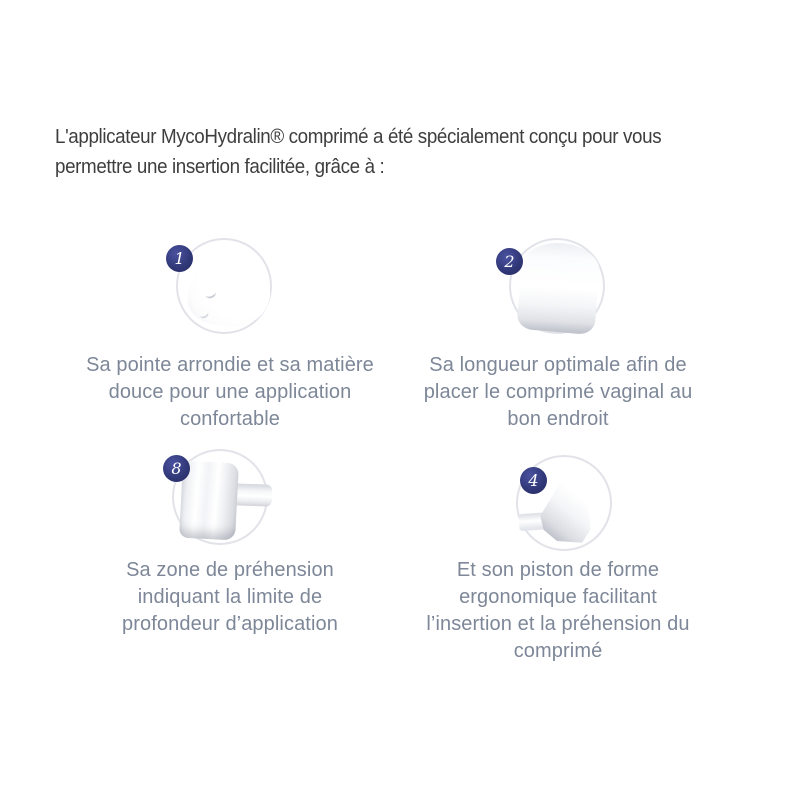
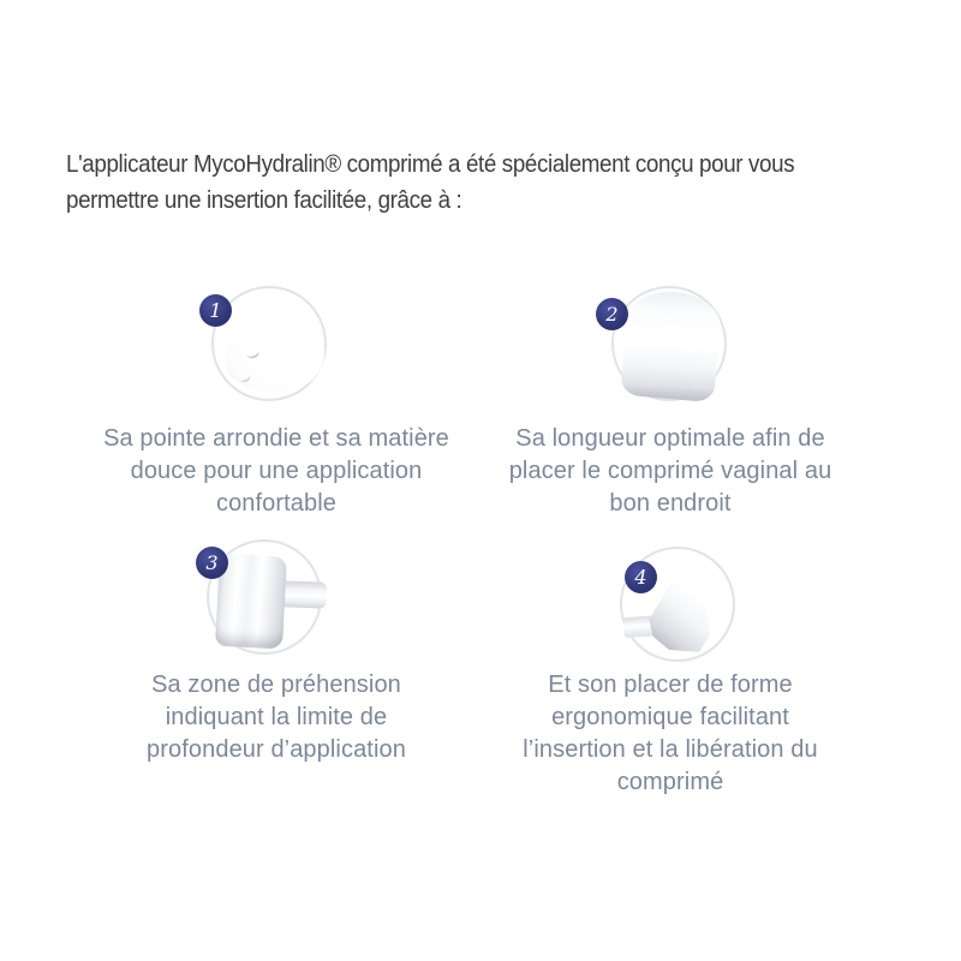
  L'applicateur MycoHydralin® comprimé a été spécialement conçu pour vous
  permettre une insertion facilitée, grâce à :
  1
  2
- 8
+ 3
  4
  Sa pointe arrondie et sa matière
  douce pour une application
  confortable
  Sa longueur optimale afin de
  placer le comprimé vaginal au
  bon endroit
  Sa zone de préhension
  indiquant la limite de
  profondeur d’application
- Et son piston de forme
+ Et son placer de forme
  ergonomique facilitant
- l’insertion et la préhension du
+ l’insertion et la libération du
  comprimé
